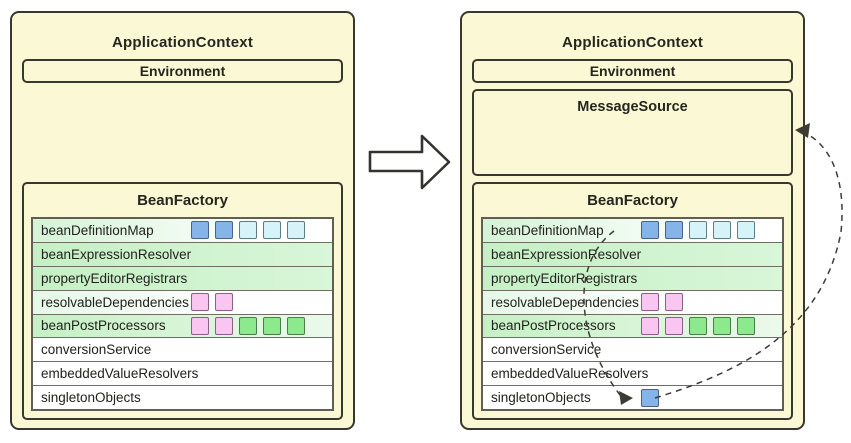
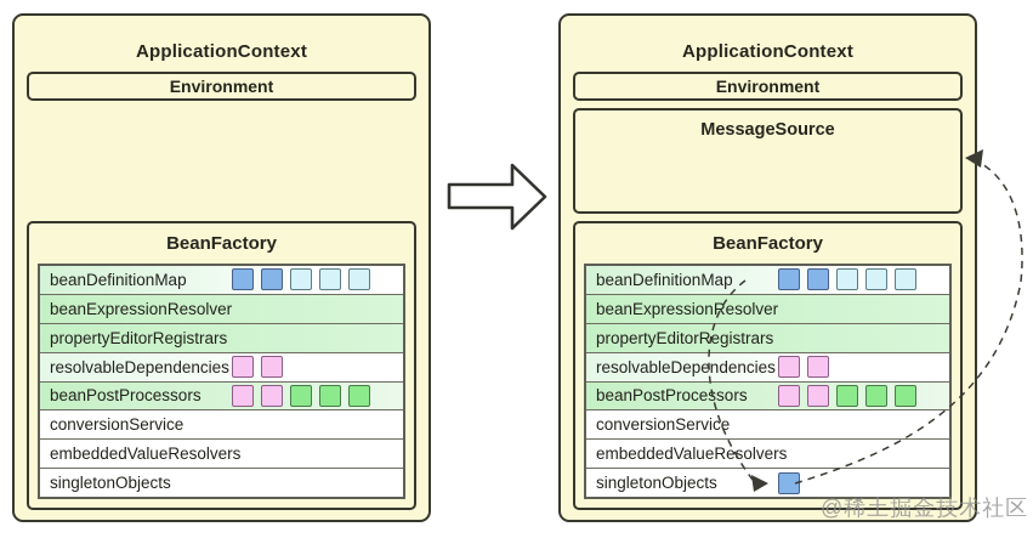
  ApplicationContext
  Environment
  BeanFactory
  beanDefinitionMap
  beanExpressionResolver
  propertyEditorRegistrars
  resolvableDependencies
  beanPostProcessors
  conversionService
  embeddedValueResolver
  singletonObjects
  ApplicationContext
  Environment
  MessageSource
  BeanFactory
  beanDefinitionMap
  beanExpressionResolver
  propertyEditorRegistrars
  resolvableDependencies
  beanPostProcesors
  conversionService
  embeddedValueResolver
  singletonObjects
+ @稀土掘金技术社区
